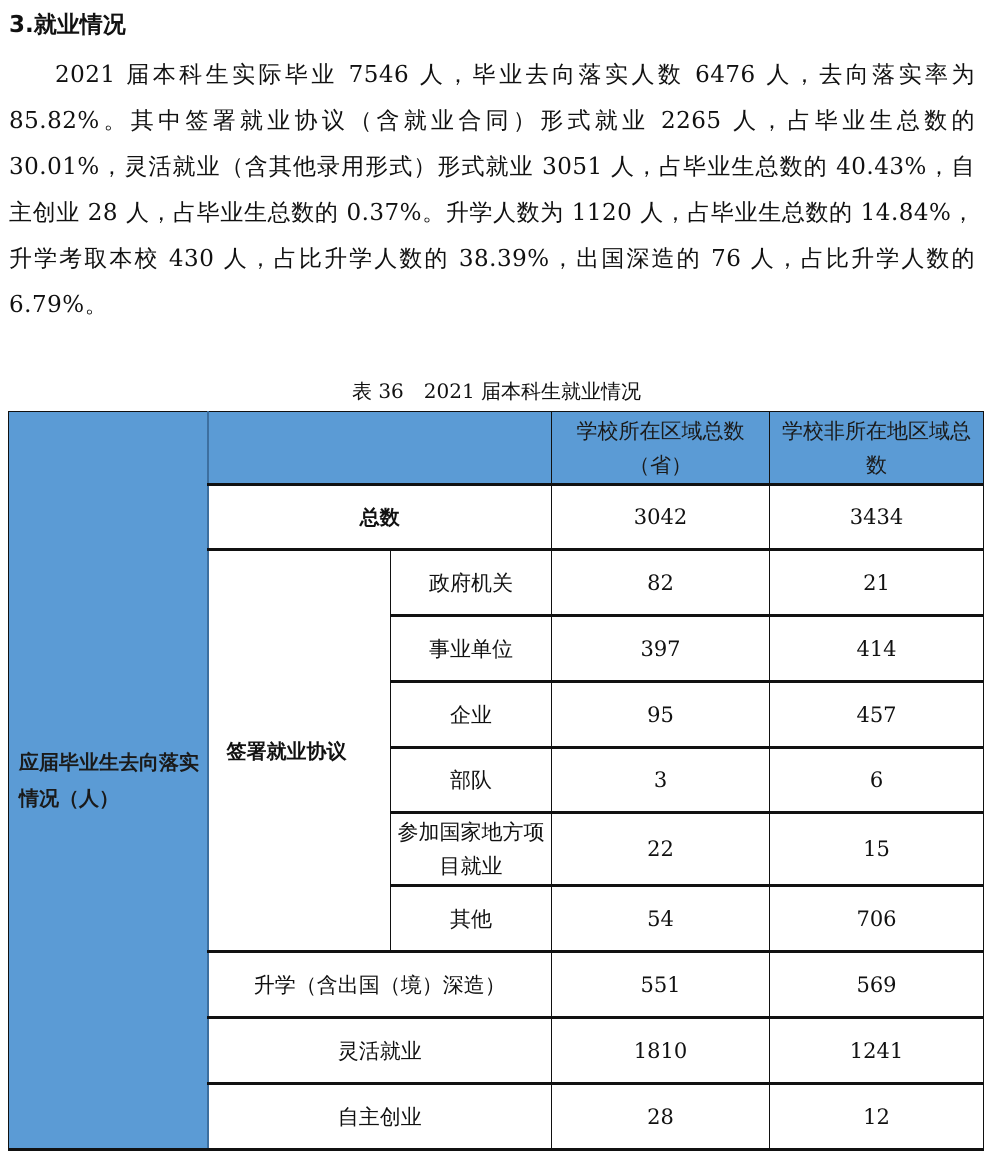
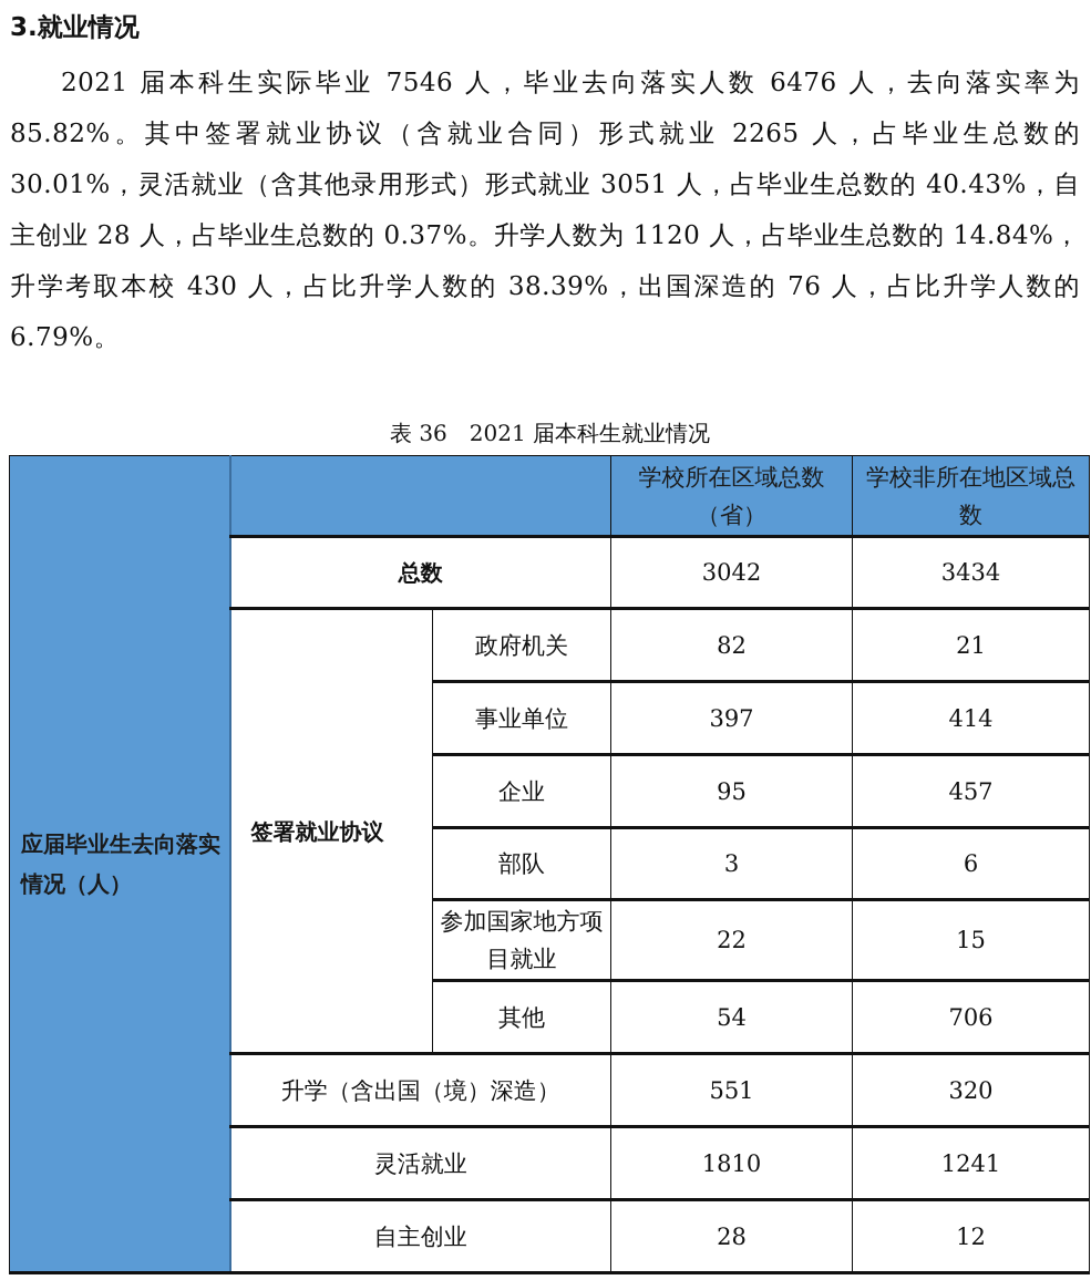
  3.就业情况
  2021 届本科生实际毕业 7546 人，毕业去向落实人数 6476 人，去向落实率为 85.82%。其中签署就业协议（含就业合同）形式就业 2265 人，占毕业生总数的 30.01%，灵活就业（含其他录用形式）形式就业 3051 人，占毕业生总数的 40.43%，自主创业 28 人，占毕业生总数的 0.37%。升学人数为 1120 人，占毕业生总数的 14.84%，升学考取本校 430 人，占比升学人数的 38.39%，出国深造的 76 人，占比升学人数的 6.79%。
  表 36 2021 届本科生就业情况
  应届毕业生去向落实情况（人）		学校所在区域总数（省）	学校非所在地区域总数
  总数	3042	3434
  签署就业协议	政府机关	82	21
  事业单位	397	414
  企业	95	457
  部队	3	6
  参加国家地方项目就业	22	15
  其他	54	706
- 升学（含出国（境）深造）	551	569
+ 升学（含出国（境）深造）	551	320
  灵活就业	1810	1241
  自主创业	28	12
